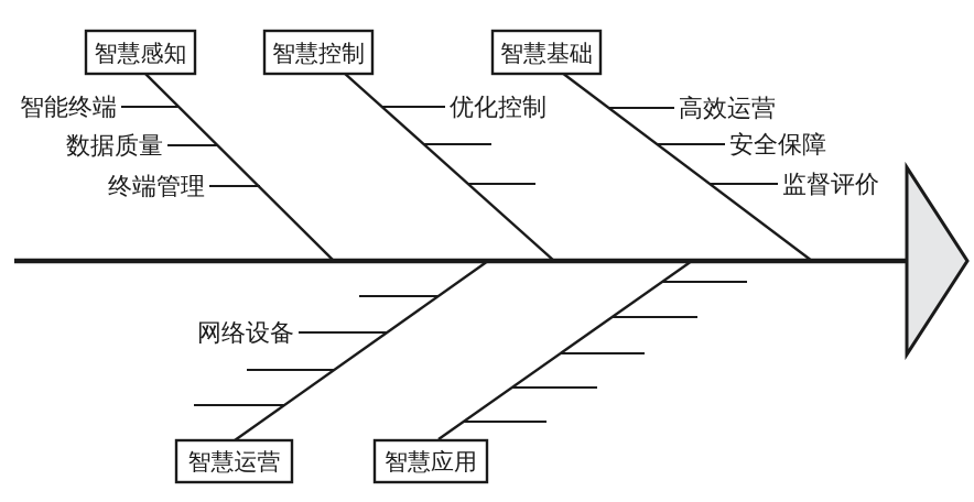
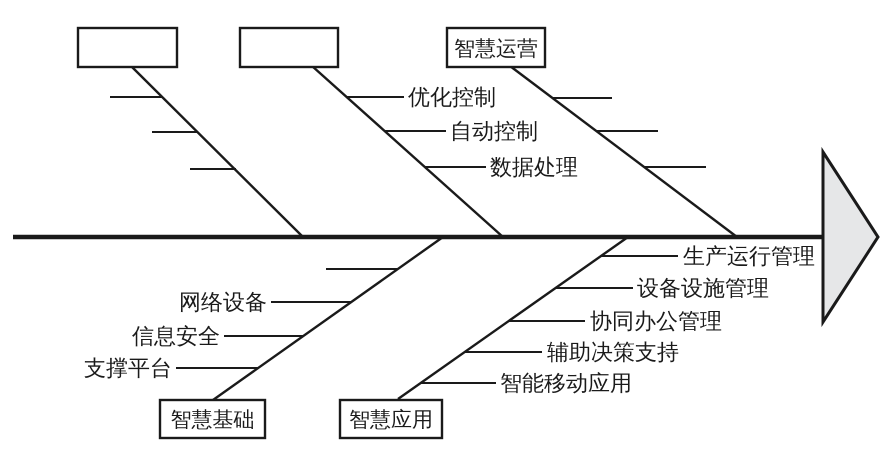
- 智慧感知
- 智能终端
- 数据质量
- 终端管理
- 智慧控制
  优化控制
+ 自动控制
+ 数据处理
- 智慧基础
+ 智慧运营
- 高效运营
- 安全保障
- 监督评价
- 智慧运营
+ 智慧基础
  网络设备
+ 信息安全
+ 支撑平台
  智慧应用
+ 生产运行管理
+ 设备设施管理
+ 协同办公管理
+ 辅助决策支持
+ 智能移动应用
